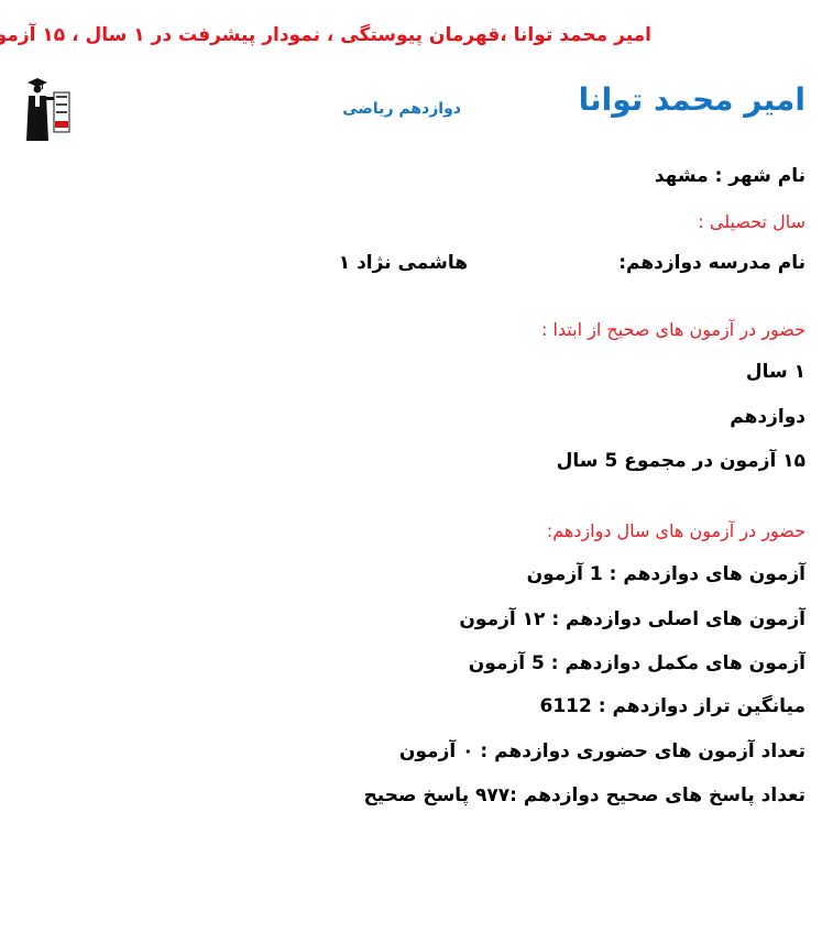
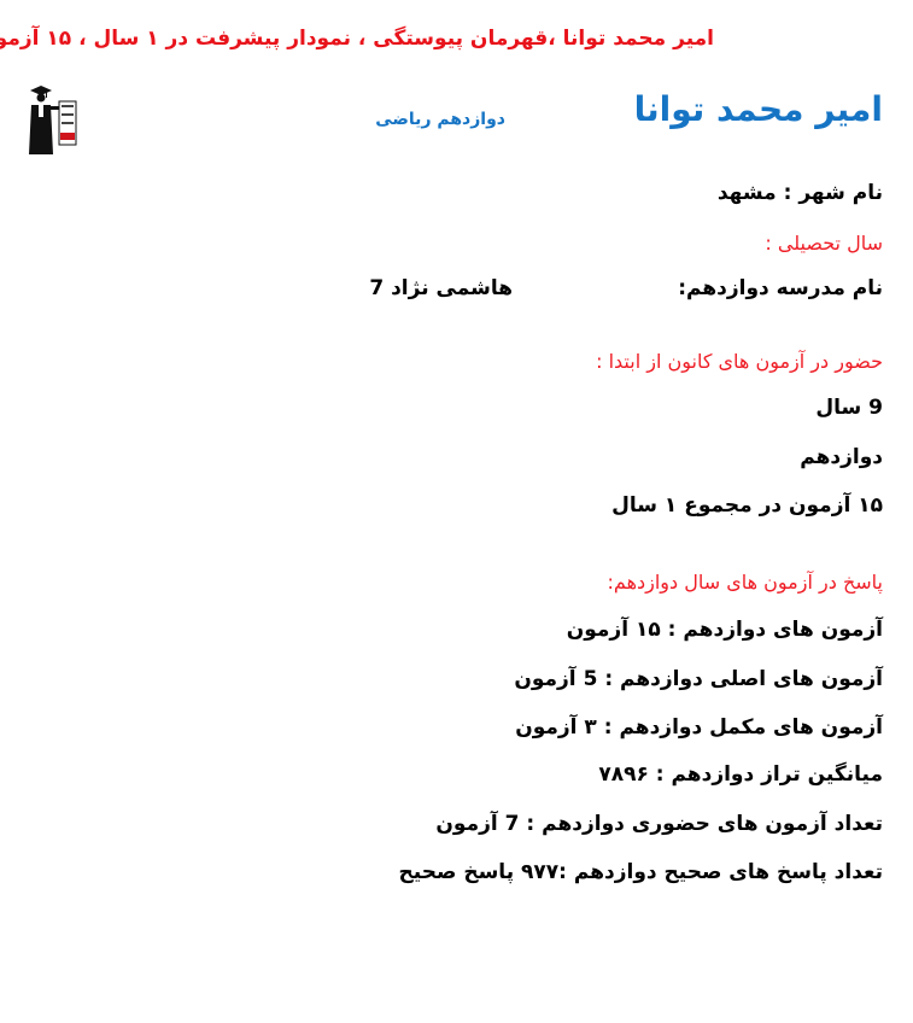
  امیر محمد توانا ،قهرمان پیوستگی ، نمودار پیشرفت در ۱ سال ، ۱۵ آزمو
  امیر محمد توانا
  دوازدهم ریاضی
  نام شهر : مشهد
  سال تحصیلی :
  نام مدرسه دوازدهم:
- هاشمی نژاد ۱
+ هاشمی نژاد 7
- حضور در آزمون های صحیح از ابتدا :
+ حضور در آزمون های کانون از ابتدا :
- ۱ سال
+ 9 سال
  دوازدهم
- ۱۵ آزمون در مجموع 5 سال
+ ۱۵ آزمون در مجموع ۱ سال
- حضور در آزمون های سال دوازدهم:
+ پاسخ در آزمون های سال دوازدهم:
- آزمون های دوازدهم : 1 آزمون
+ آزمون های دوازدهم : ۱۵ آزمون
- آزمون های اصلی دوازدهم : ۱۲ آزمون
+ آزمون های اصلی دوازدهم : 5 آزمون
- آزمون های مکمل دوازدهم : 5 آزمون
+ آزمون های مکمل دوازدهم : ۳ آزمون
- میانگین تراز دوازدهم : 6112
+ میانگین تراز دوازدهم : ۷۸۹۶
- تعداد آزمون های حضوری دوازدهم : ۰ آزمون
+ تعداد آزمون های حضوری دوازدهم : 7 آزمون
  تعداد پاسخ های صحیح دوازدهم :۹۷۷ پاسخ صحیح
